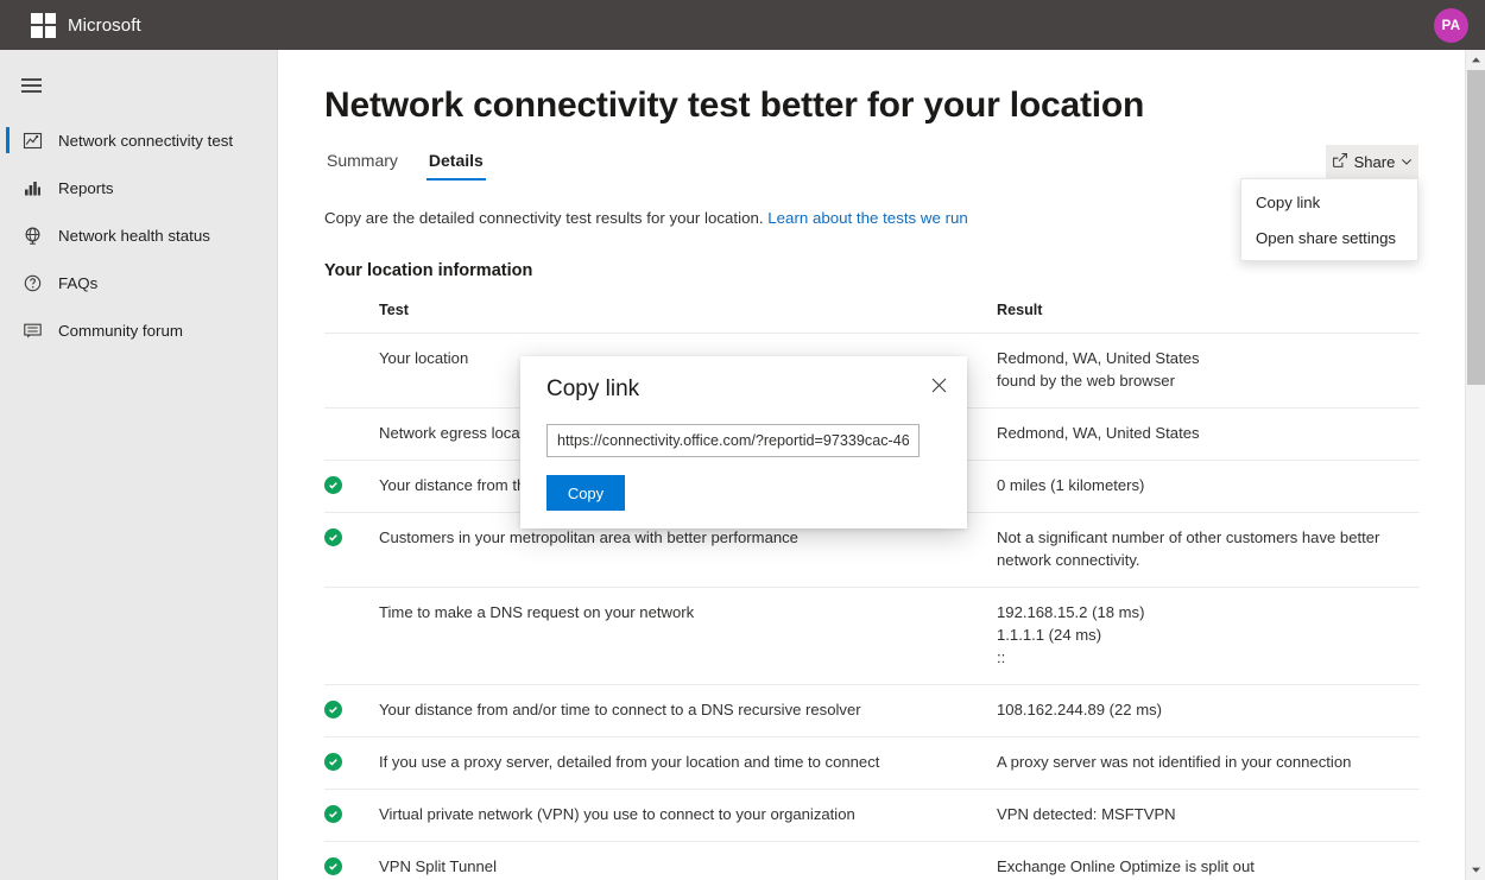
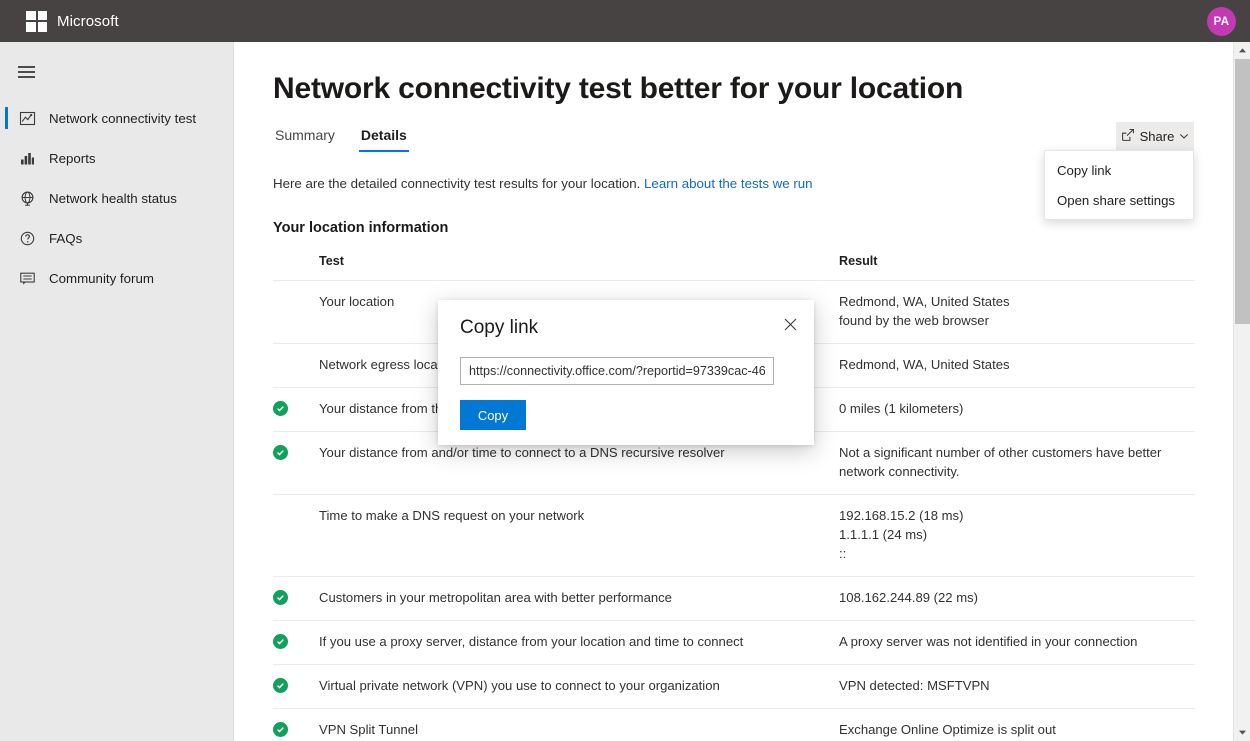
  Microsoft
  PA
  Network connectivity test
  Reports
  Network health status
  FAQs
  Community forum
  Network connectivity test better for your location
  Summary
  Details
- Copy are the detailed connectivity test results for your location. Learn about the tests we run
+ Here are the detailed connectivity test results for your location. Learn about the tests we run
  Your location information
  Share
  Copy link
  Open share settings
  	Test	Result
  	Your location	Redmond, WA, United States found by the web browser
  	Network egress loca	Redmond, WA, United States
- 	Customers in your metropolitan area with better performance	Not a significant number of other customers have better network connectivity.
+ 	Your distance from and/or time to connect to a DNS recursive resolver	Not a significant number of other customers have better network connectivity.
  	Time to make a DNS request on your network	192.168.15.2 (18 ms) 1.1.1.1 (24 ms) ::
- 	Your distance from and/or time to connect to a DNS recursive resolver	108.162.244.89 (22 ms)
+ 	Customers in your metropolitan area with better performance	108.162.244.89 (22 ms)
- 	If you use a proxy server, detailed from your location and time to connect	A proxy server was not identified in your connection
+ 	If you use a proxy server, distance from your location and time to connect	A proxy server was not identified in your connection
  	Virtual private network (VPN) you use to connect to your organization	VPN detected: MSFTVPN
  Copy link
  https://connectivity.office.com/?reportid=97339cac-46
  Copy
